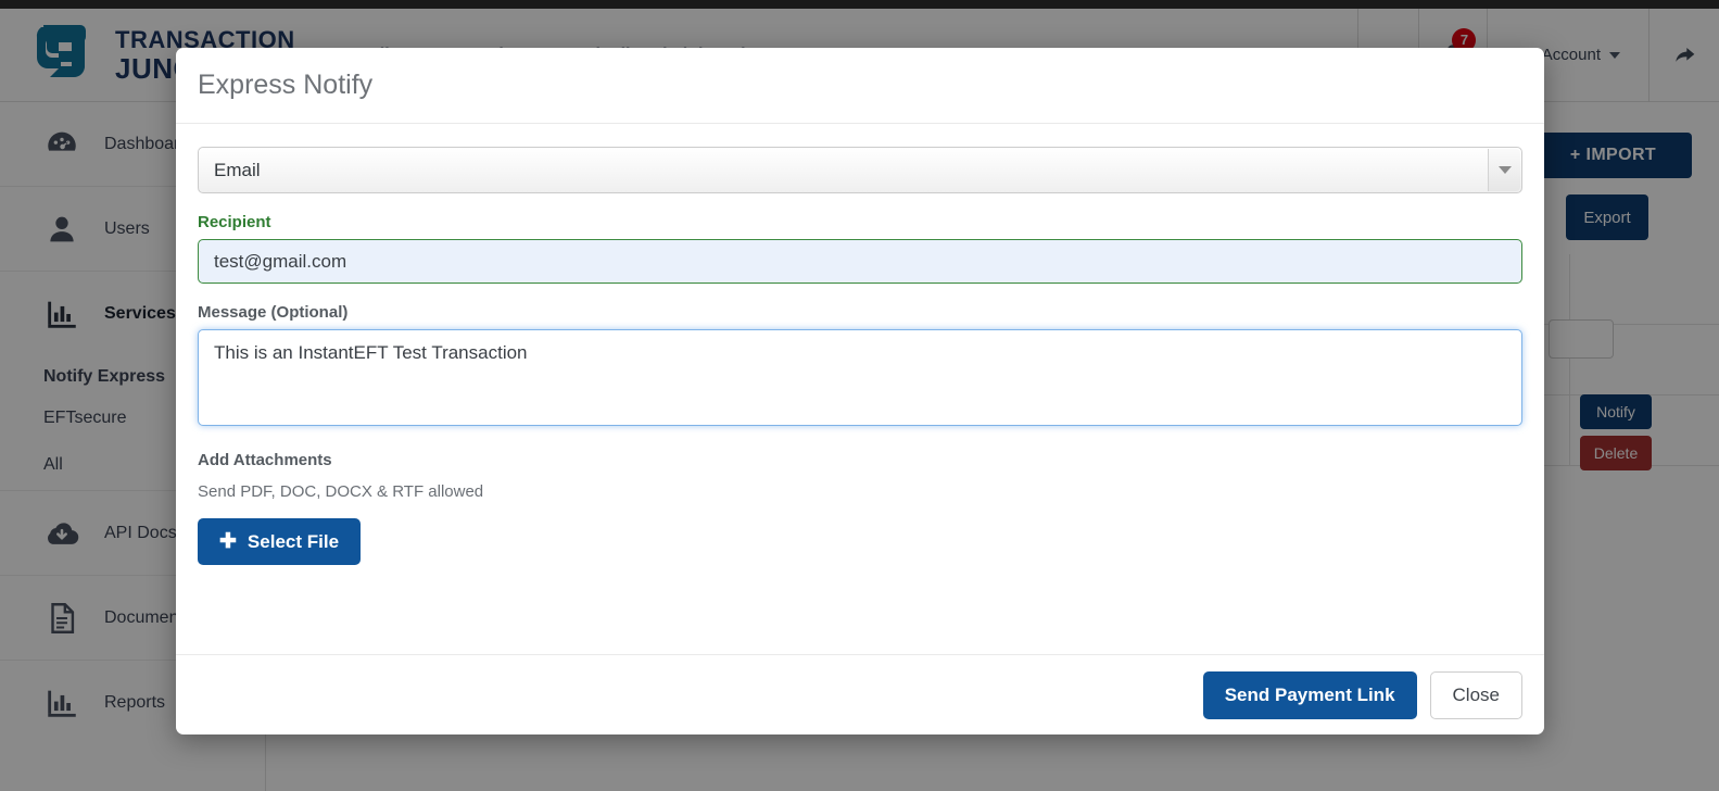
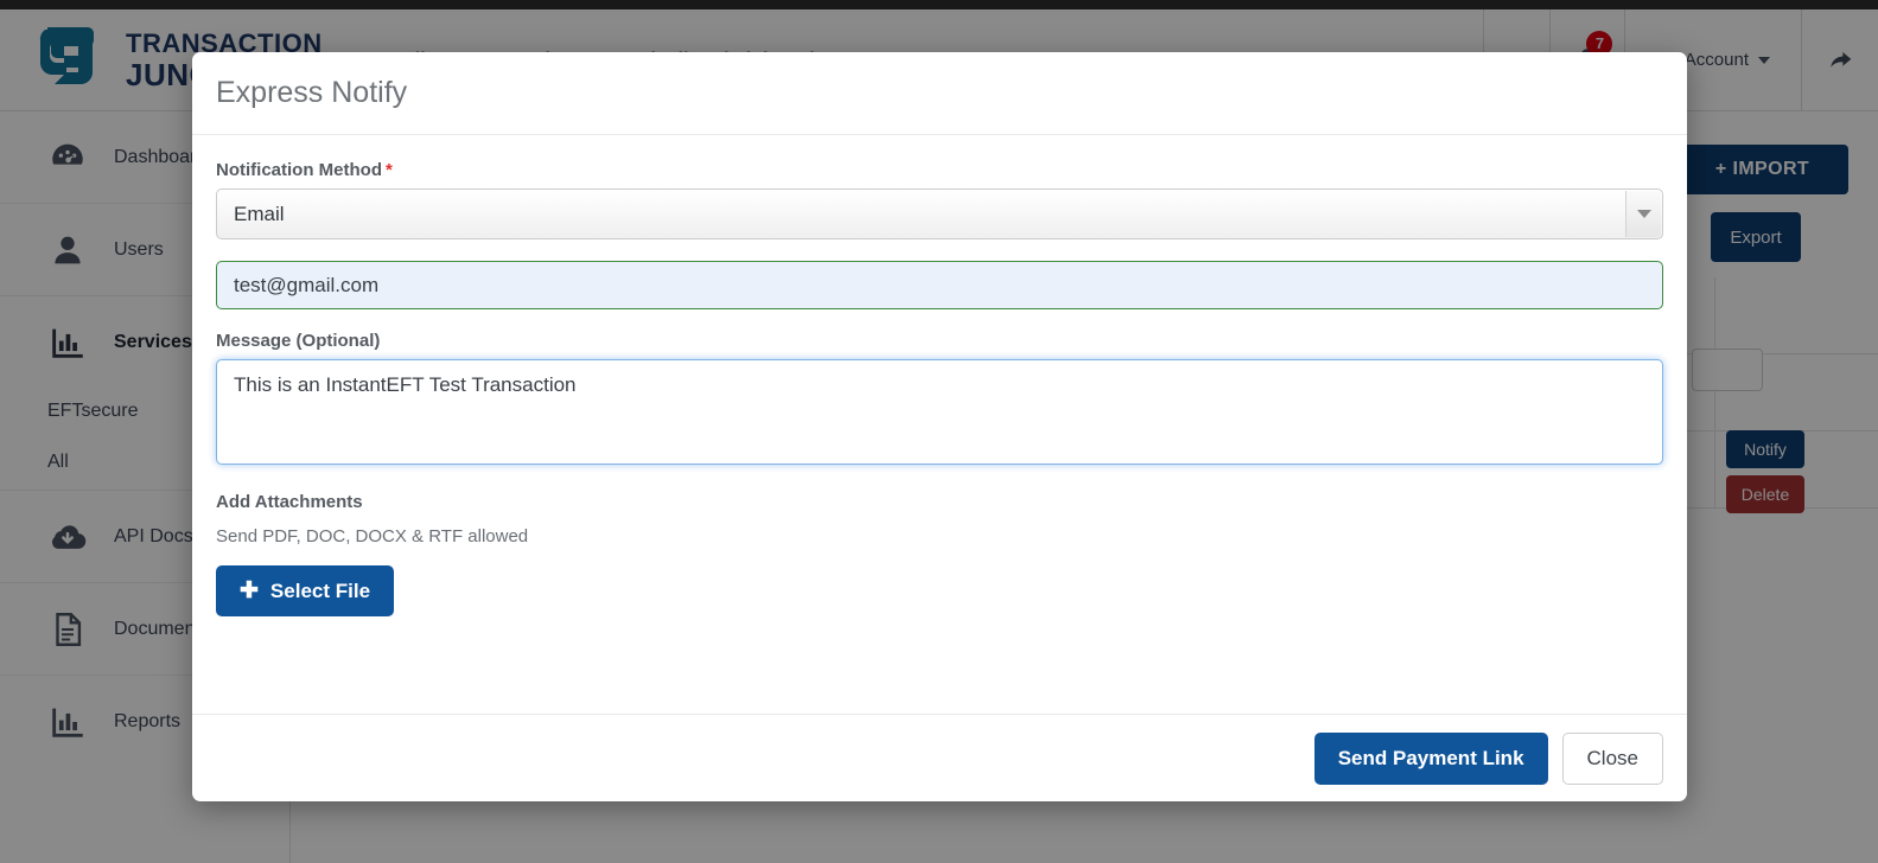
  TRANSACTION
  7
  Account
  Dashboa
  Users
  Services
- Notify Express
  EFTsecure
  All
  API Docs
  Documen
  Reports
  + IMPORT
  Export
  Notify
  Delete
  Express Notify
+ Notification Method *
  Email
- Recipient
  test@gmail.com
  Message (Optional)
  This is an InstantEFT Test Transaction
  Add Attachments
  Send PDF, DOC, DOCX & RTF allowed
  ✚
  Select File
  Send Payment Link
  Close
